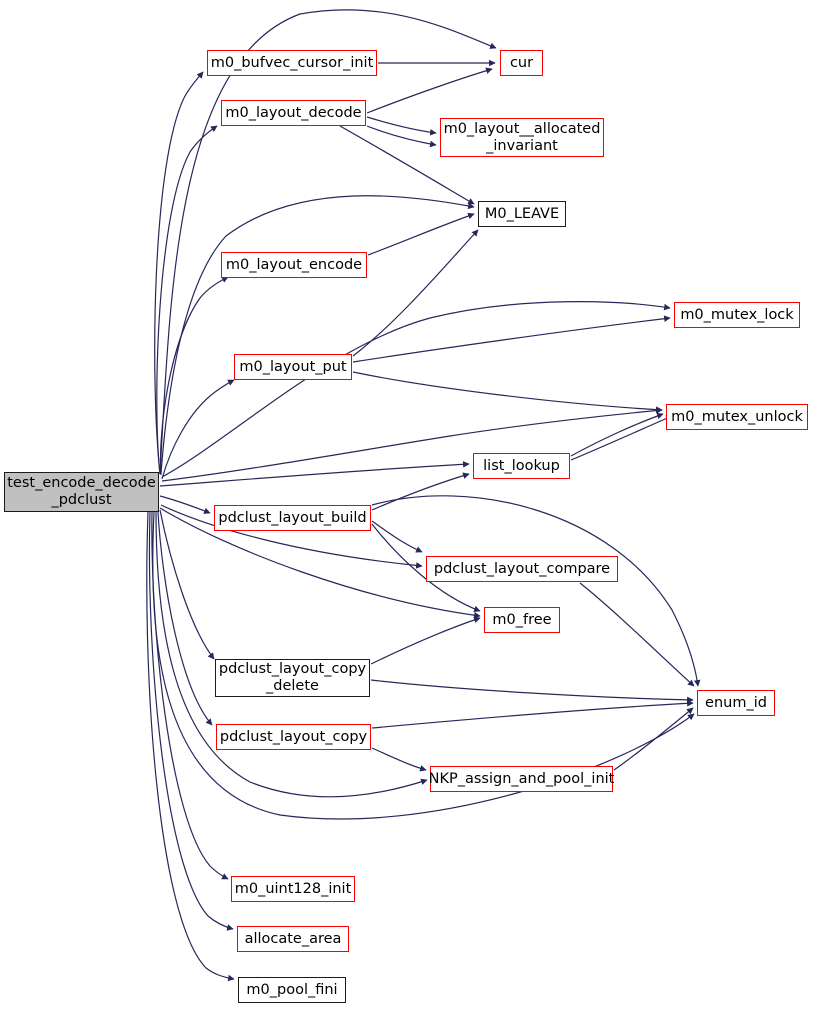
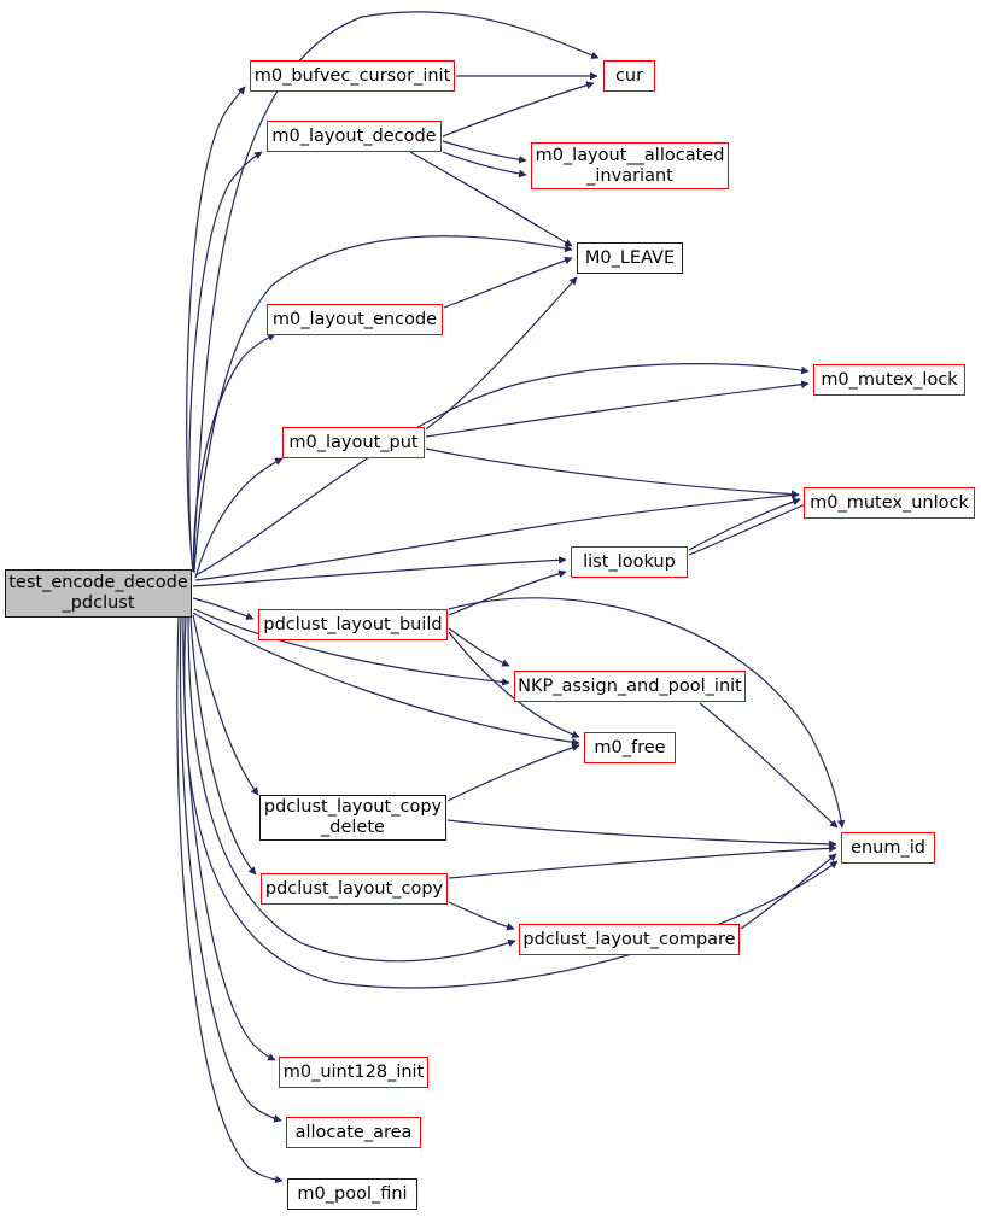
  test_encode_decode
  _pdclust
  m0_bufvec_cursor_init
  cur
  m0_layout_decode
  m0_layout__allocated
  _invariant
  M0_LEAVE
  m0_layout_encode
  m0_mutex_lock
  m0_layout_put
  m0_mutex_unlock
  list_lookup
  pdclust_layout_build
- pdclust_layout_compare
+ NKP_assign_and_pool_init
  m0_free
  pdclust_layout_copy
  _delete
  enum_id
  pdclust_layout_copy
- NKP_assign_and_pool_init
+ pdclust_layout_compare
  m0_uint128_init
  allocate_area
  m0_pool_fini
